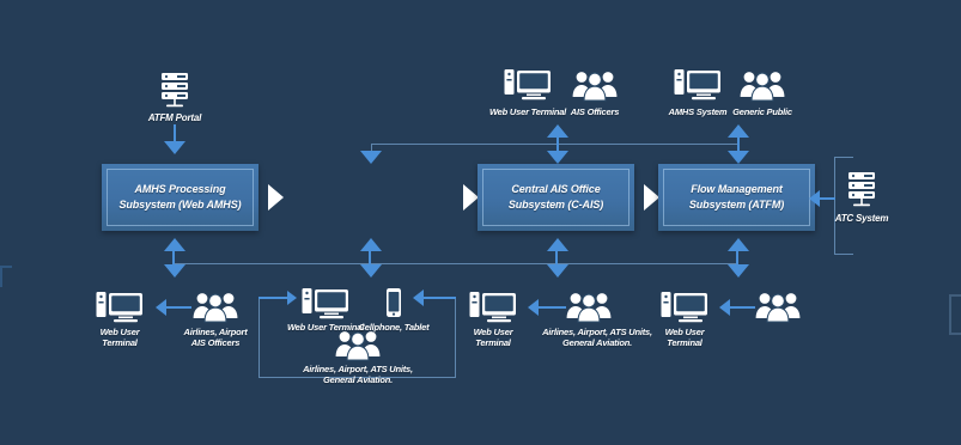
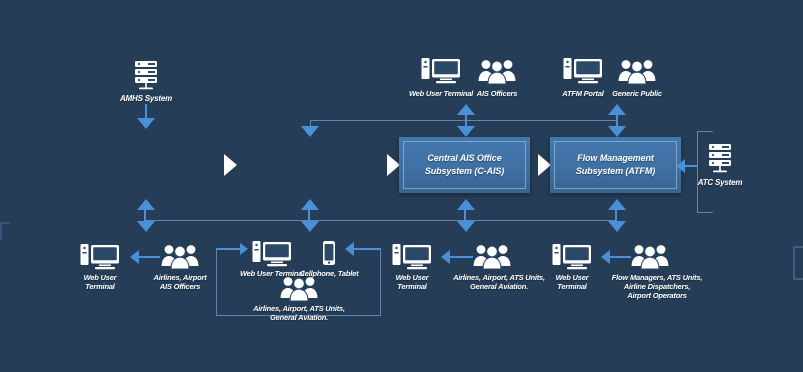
- ATFM Portal
+ AMHS System
  Web User Terminal
  AIS Officers
- AMHS System
+ ATFM Portal
  Generic Public
- AMHS Processing
- Subsystem (Web AMHS)
  Central AIS Office
  Subsystem (C-AIS)
  Flow Management
  Subsystem (ATFM)
  ATC System
  Web User
  Terminal
  Airlines, Airport
  AIS Officers
  Web User Terminal
  Cellphone, Tablet
  Airlines, Airport, ATS Units,
  General Aviation.
  Web User
  Terminal
  Airlines, Airport, ATS Units,
  General Aviation.
  Web User
  Terminal
+ Flow Managers, ATS Units,
+ Airline Dispatchers,
+ Airport Operators
